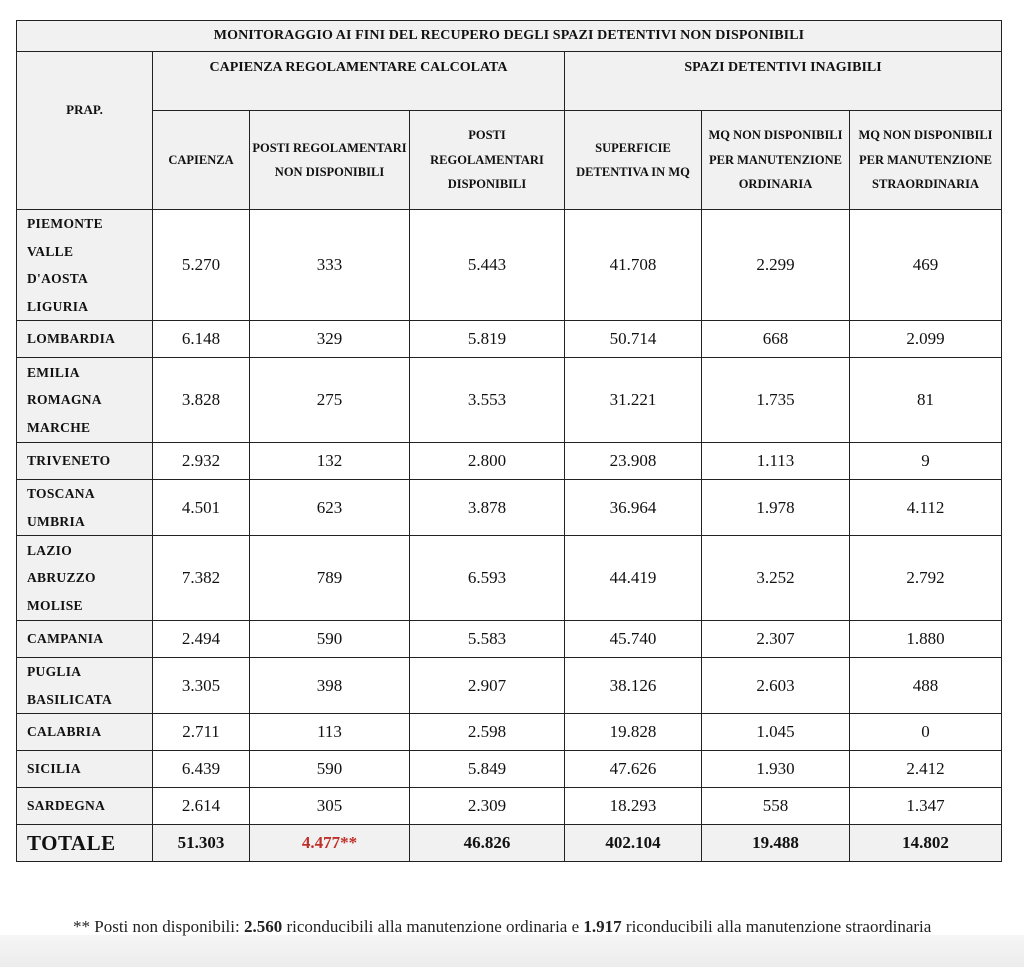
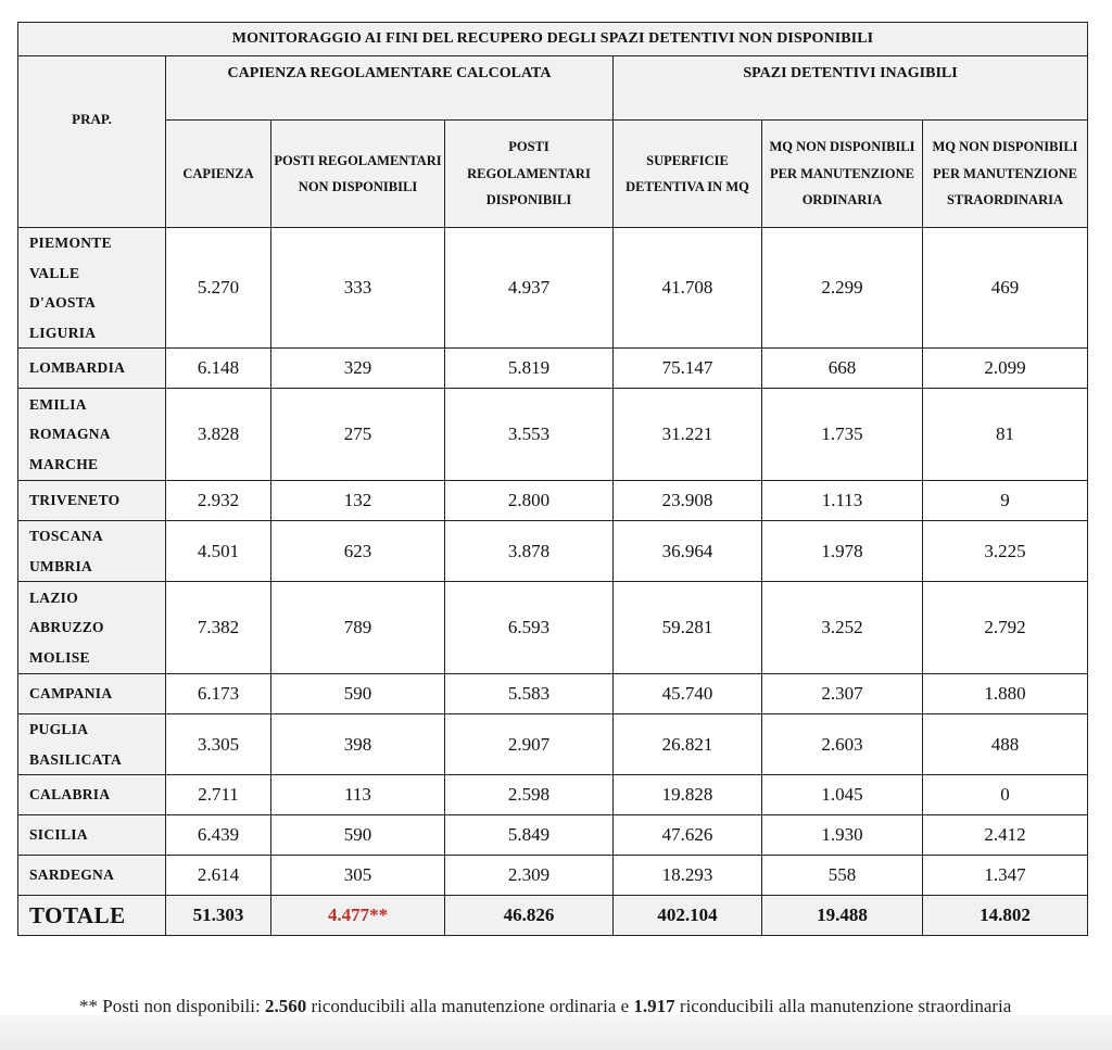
  MONITORAGGIO AI FINI DEL RECUPERO DEGLI SPAZI DETENTIVI NON DISPONIBILI
  PRAP.	CAPIENZA REGOLAMENTARE CALCOLATA	SPAZI DETENTIVI INAGIBILI
  CAPIENZA	POSTI REGOLAMENTARI NON DISPONIBILI	POSTI REGOLAMENTARI DISPONIBILI	SUPERFICIE DETENTIVA IN MQ	MQ NON DISPONIBILI PER MANUTENZIONE ORDINARIA	MQ NON DISPONIBILI PER MANUTENZIONE STRAORDINARIA
- PIEMONTEVALLED'AOSTALIGURIA	5.270	333	5.443	41.708	2.299	469
+ PIEMONTEVALLED'AOSTALIGURIA	5.270	333	4.937	41.708	2.299	469
- LOMBARDIA	6.148	329	5.819	50.714	668	2.099
+ LOMBARDIA	6.148	329	5.819	75.147	668	2.099
  EMILIAROMAGNAMARCHE	3.828	275	3.553	31.221	1.735	81
  TRIVENETO	2.932	132	2.800	23.908	1.113	9
- TOSCANAUMBRIA	4.501	623	3.878	36.964	1.978	4.112
+ TOSCANAUMBRIA	4.501	623	3.878	36.964	1.978	3.225
- LAZIOABRUZZOMOLISE	7.382	789	6.593	44.419	3.252	2.792
+ LAZIOABRUZZOMOLISE	7.382	789	6.593	59.281	3.252	2.792
- CAMPANIA	2.494	590	5.583	45.740	2.307	1.880
+ CAMPANIA	6.173	590	5.583	45.740	2.307	1.880
- PUGLIABASILICATA	3.305	398	2.907	38.126	2.603	488
+ PUGLIABASILICATA	3.305	398	2.907	26.821	2.603	488
  CALABRIA	2.711	113	2.598	19.828	1.045	0
  SICILIA	6.439	590	5.849	47.626	1.930	2.412
  SARDEGNA	2.614	305	2.309	18.293	558	1.347
  TOTALE	51.303	4.477**	46.826	402.104	19.488	14.802
  ** Posti non disponibili: 2.560 riconducibili alla manutenzione ordinaria e 1.917 riconducibili alla manutenzione straordinaria
